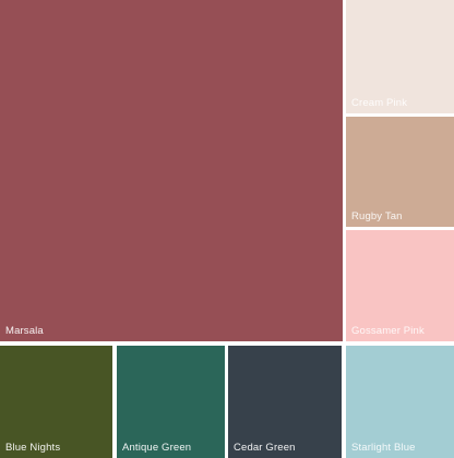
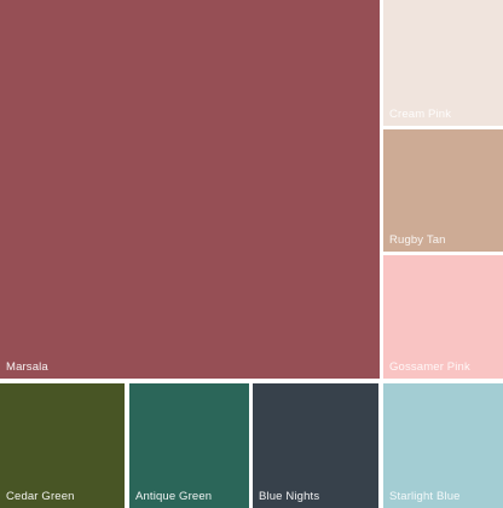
  Marsala
  Cream Pink
  Rugby Tan
  Gossamer Pink
- Blue Nights
+ Cedar Green
  Antique Green
- Cedar Green
+ Blue Nights
  Starlight Blue
